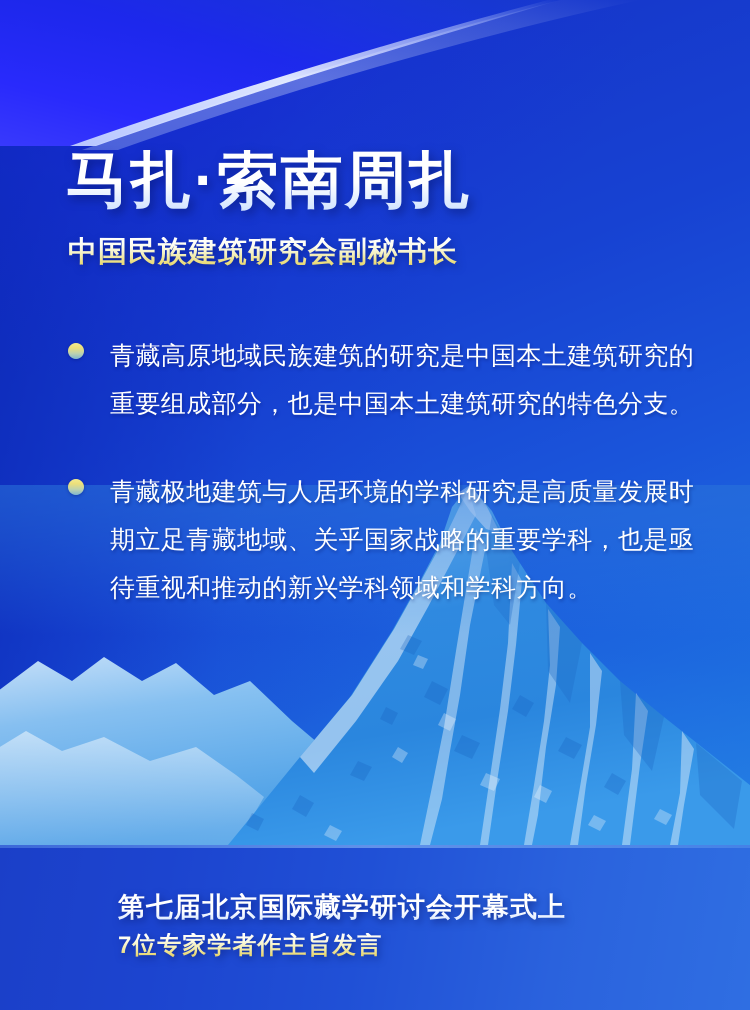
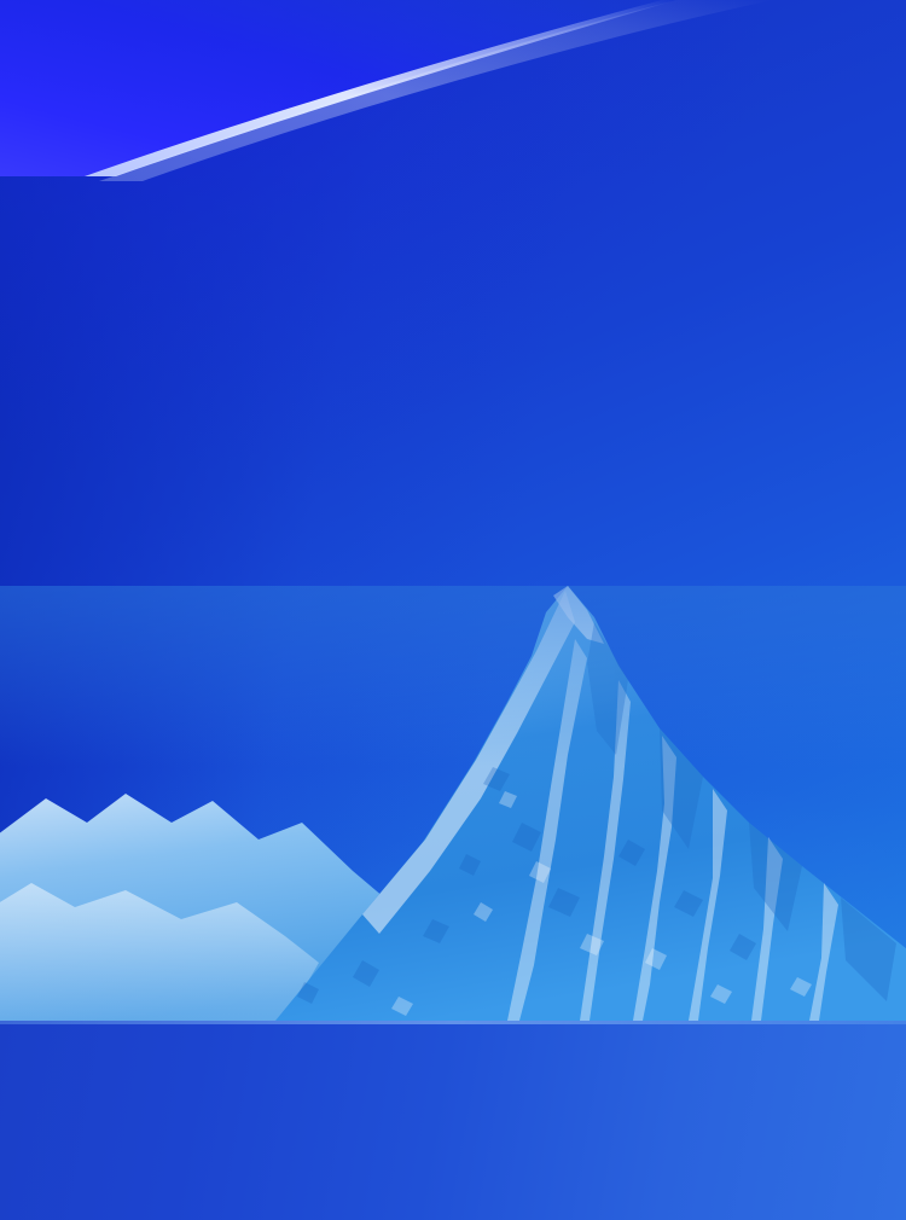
- 马扎·索南周扎
- 中国民族建筑研究会副秘书长
- 青藏高原地域民族建筑的研究是中国本土建筑研究的重要组成部分，也是中国本土建筑研究的特色分支。
- 青藏极地建筑与人居环境的学科研究是高质量发展时期立足青藏地域、关乎国家战略的重要学科，也是亟待重视和推动的新兴学科领域和学科方向。
- 第七届北京国际藏学研讨会开幕式上
- 7位专家学者作主旨发言
